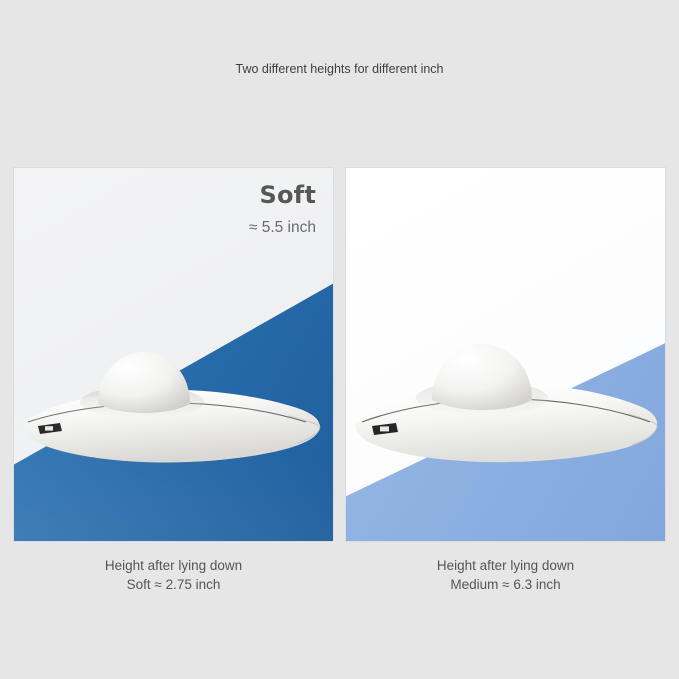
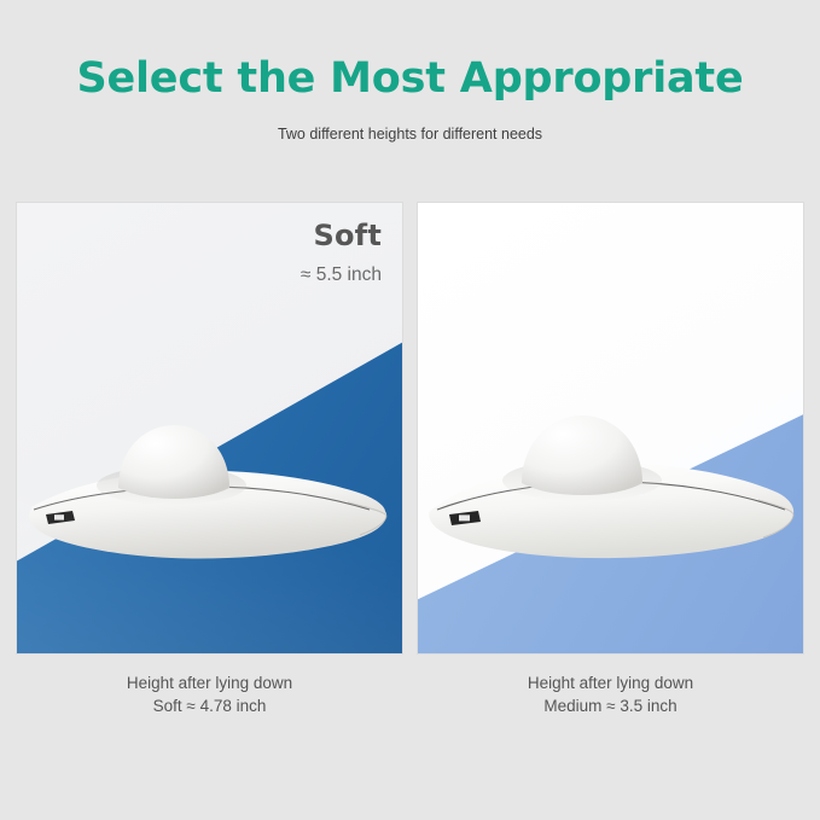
+ Select the Most Appropriate
- Two different heights for different inch
+ Two different heights for different needs
  Soft
  ≈ 5.5 inch
  Height after lying down
- Soft ≈ 2.75 inch
+ Soft ≈ 4.78 inch
  Height after lying down
- Medium ≈ 6.3 inch
+ Medium ≈ 3.5 inch
